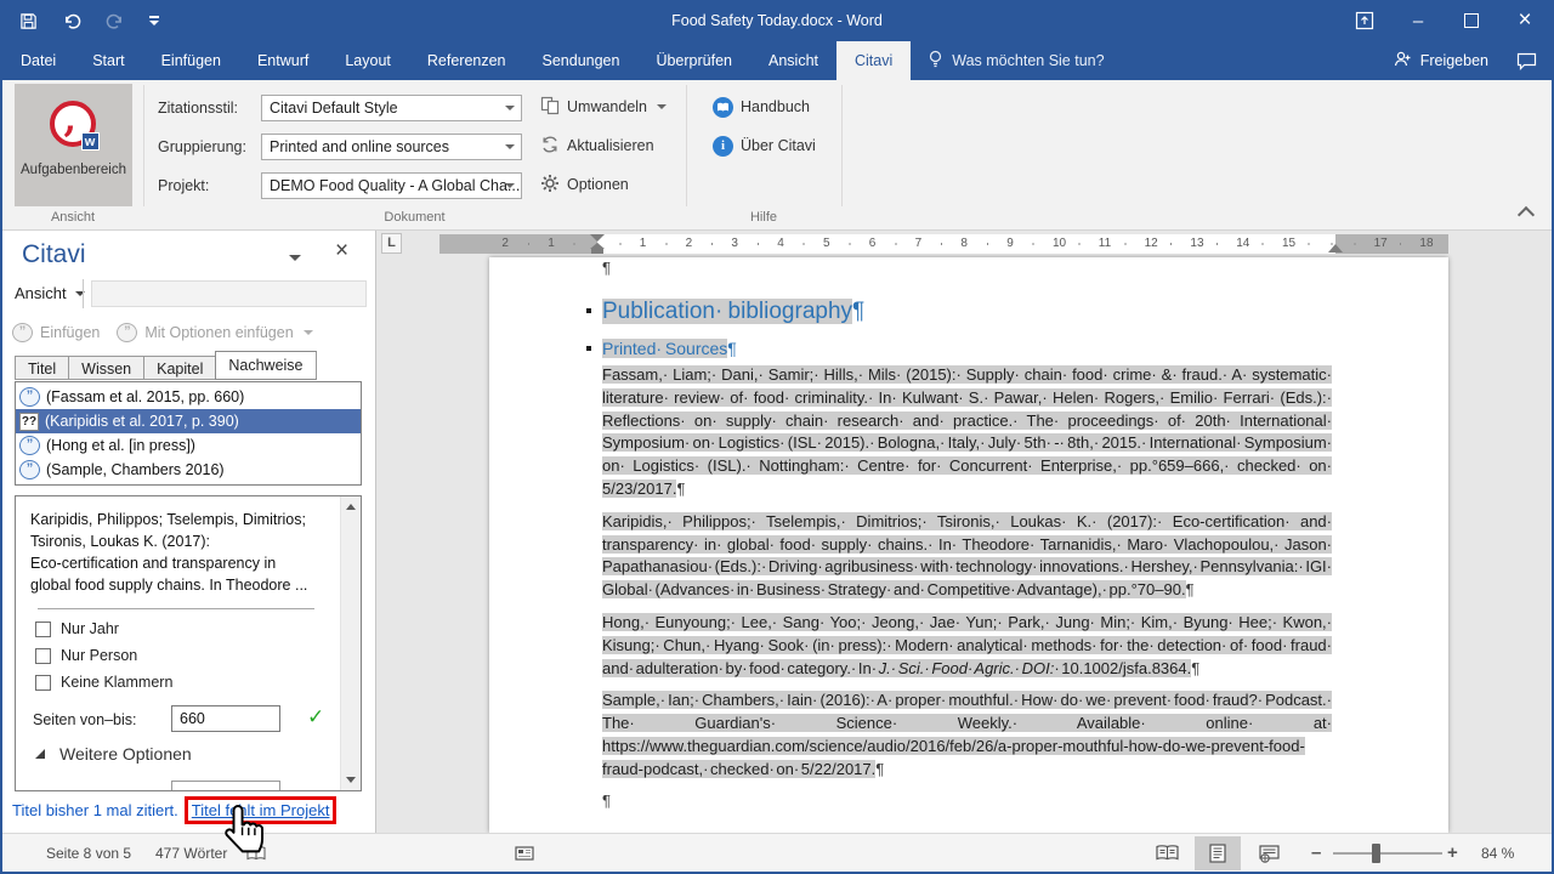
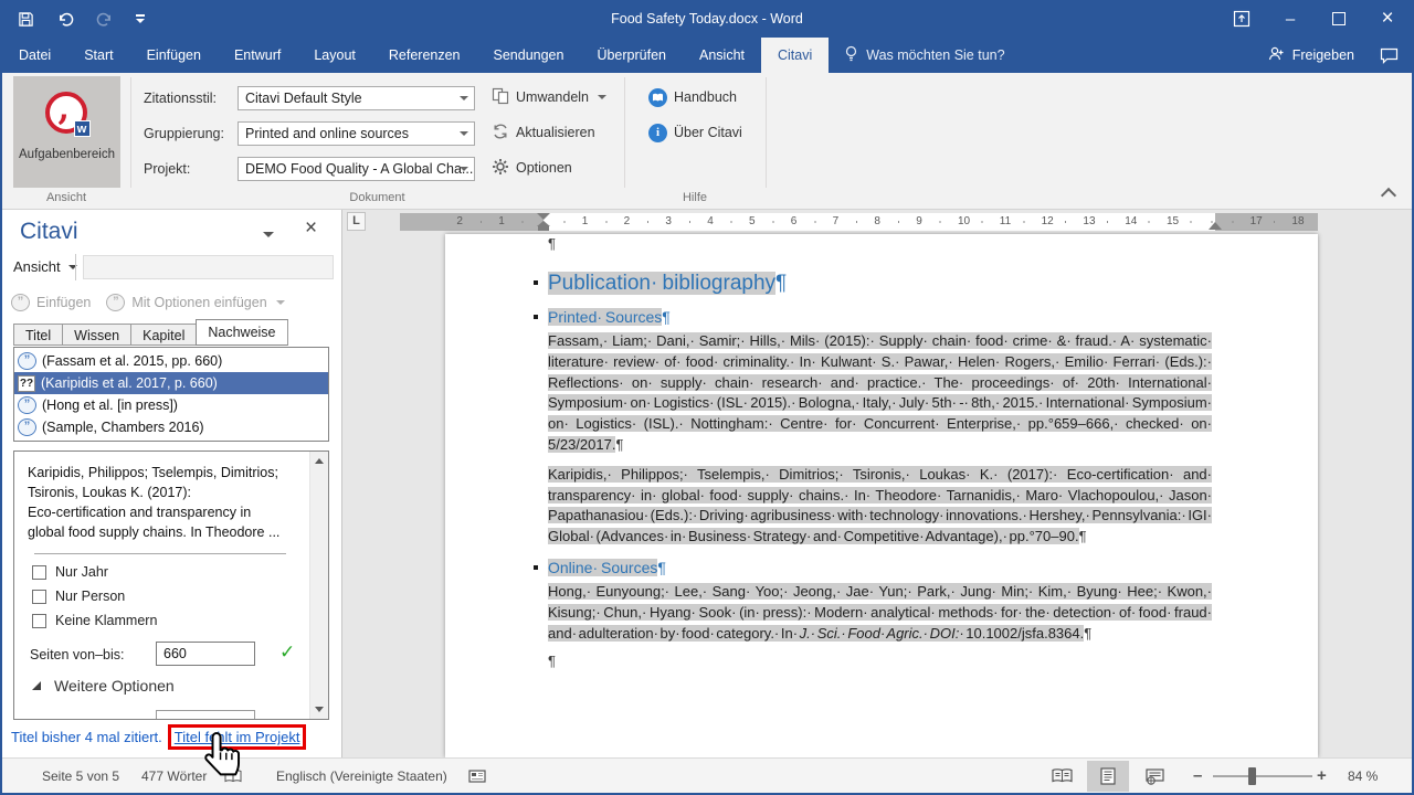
  Food Safety Today.docx - Word
  –
  ×
  Datei
  Start
  Einfügen
  Entwurf
  Layout
  Referenzen
  Sendungen
  Überprüfen
  Ansicht
  Citavi
  Was möchten Sie tun?
  Freigeben
  ,
  w
  Aufgabenbereich
  Zitationsstil:
  Citavi Default Style
  Gruppierung:
  Printed and online sources
  Projekt:
  DEMO Food Quality - A Global Cha...
  Umwandeln
  Aktualisieren
  Optionen
  Handbuch
  i
  Über Citavi
  Ansicht
  Dokument
  Hilfe
  Citavi
  ×
  Ansicht
  ”
  Einfügen
  ”
  Mit Optionen einfügen
  Titel
  Wissen
  Kapitel
  Nachweise
  ”
  (Fassam et al. 2015, pp. 660)
  ??
- (Karipidis et al. 2017, p. 390)
+ (Karipidis et al. 2017, p. 660)
  ”
  (Hong et al. [in press])
  ”
  (Sample, Chambers 2016)
  Karipidis, Philippos; Tselempis, Dimitrios;
  Tsironis, Loukas K. (2017):
  Eco-certification and transparency in
  global food supply chains. In Theodore ...
  Nur Jahr
  Nur Person
  Keine Klammern
  Seiten von–bis:
  660
  ✓
  Weitere Optionen
- Titel bisher 1 mal zitiert.
+ Titel bisher 4 mal zitiert.
  Titel flt im Projekt
  L
  2
  1
  1
  2
  3
  4
  5
  6
  7
  8
  9
  10
  11
  12
  13
  14
  15
  17
  18
  ¶
  Publication· bibliography¶
  Printed· Sources¶
  Fassam,· Liam;· Dani,· Samir;· Hills,· Mils· (2015):· Supply· chain· food· crime· &· fraud.· A· systematic· literature· review· of· food· criminality.· In· Kulwant· S.· Pawar,· Helen· Rogers,· Emilio· Ferrari· (Eds.):· Reflections· on· supply· chain· research· and· practice.· The· proceedings· of· 20th· International· Symposium· on· Logistics· (ISL· 2015).· Bologna,· Italy,· July· 5th· -· 8th,· 2015.· International· Symposium· on· Logistics· (ISL).· Nottingham:· Centre· for· Concurrent· Enterprise,· pp.°659–666,· checked· on· 5/23/2017.¶
  Karipidis,· Philippos;· Tselempis,· Dimitrios;· Tsironis,· Loukas· K.· (2017):· Eco-certification· and· transparency· in· global· food· supply· chains.· In· Theodore· Tarnanidis,· Maro· Vlachopoulou,· Jason· Papathanasiou· (Eds.):· Driving· agribusiness· with· technology· innovations.· Hershey,· Pennsylvania:· IGI· Global· (Advances· in· Business· Strategy· and· Competitive· Advantage),· pp.°70–90.¶
+ Online· Sources¶
  Hong,· Eunyoung;· Lee,· Sang· Yoo;· Jeong,· Jae· Yun;· Park,· Jung· Min;· Kim,· Byung· Hee;· Kwon,· Kisung;· Chun,· Hyang· Sook· (in· press):· Modern· analytical· methods· for· the· detection· of· food· fraud· and· adulteration· by· food· category.· In· J.· Sci.· Food· Agric.· DOI:· 10.1002/jsfa.8364.¶
- Sample,· Ian;· Chambers,· Iain· (2016):· A· proper· mouthful.· How· do· we· prevent· food· fraud?· Podcast.· The· Guardian's· Science· Weekly.· Available· online· at· https://www.theguardian.com/science/audio/2016/feb/26/a-proper-mouthful-how-do-we-prevent-food-fraud-podcast,· checked· on· 5/22/2017.¶
  ¶
- Seite 8 von 5
+ Seite 5 von 5
  477 Wörter
+ Englisch (Vereinigte Staaten)
  –
  +
  84 %
